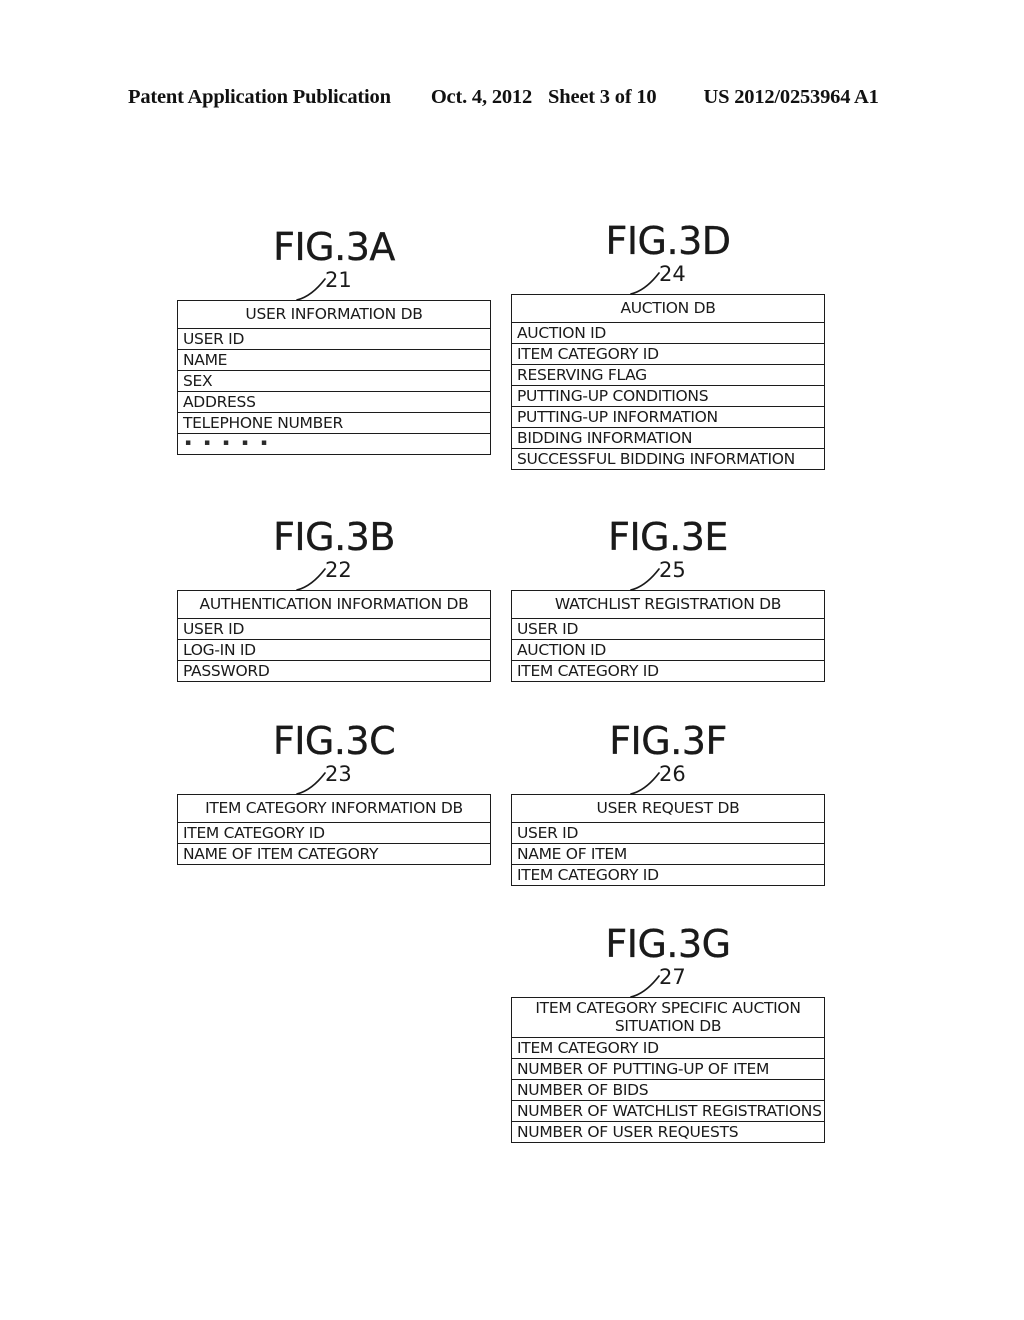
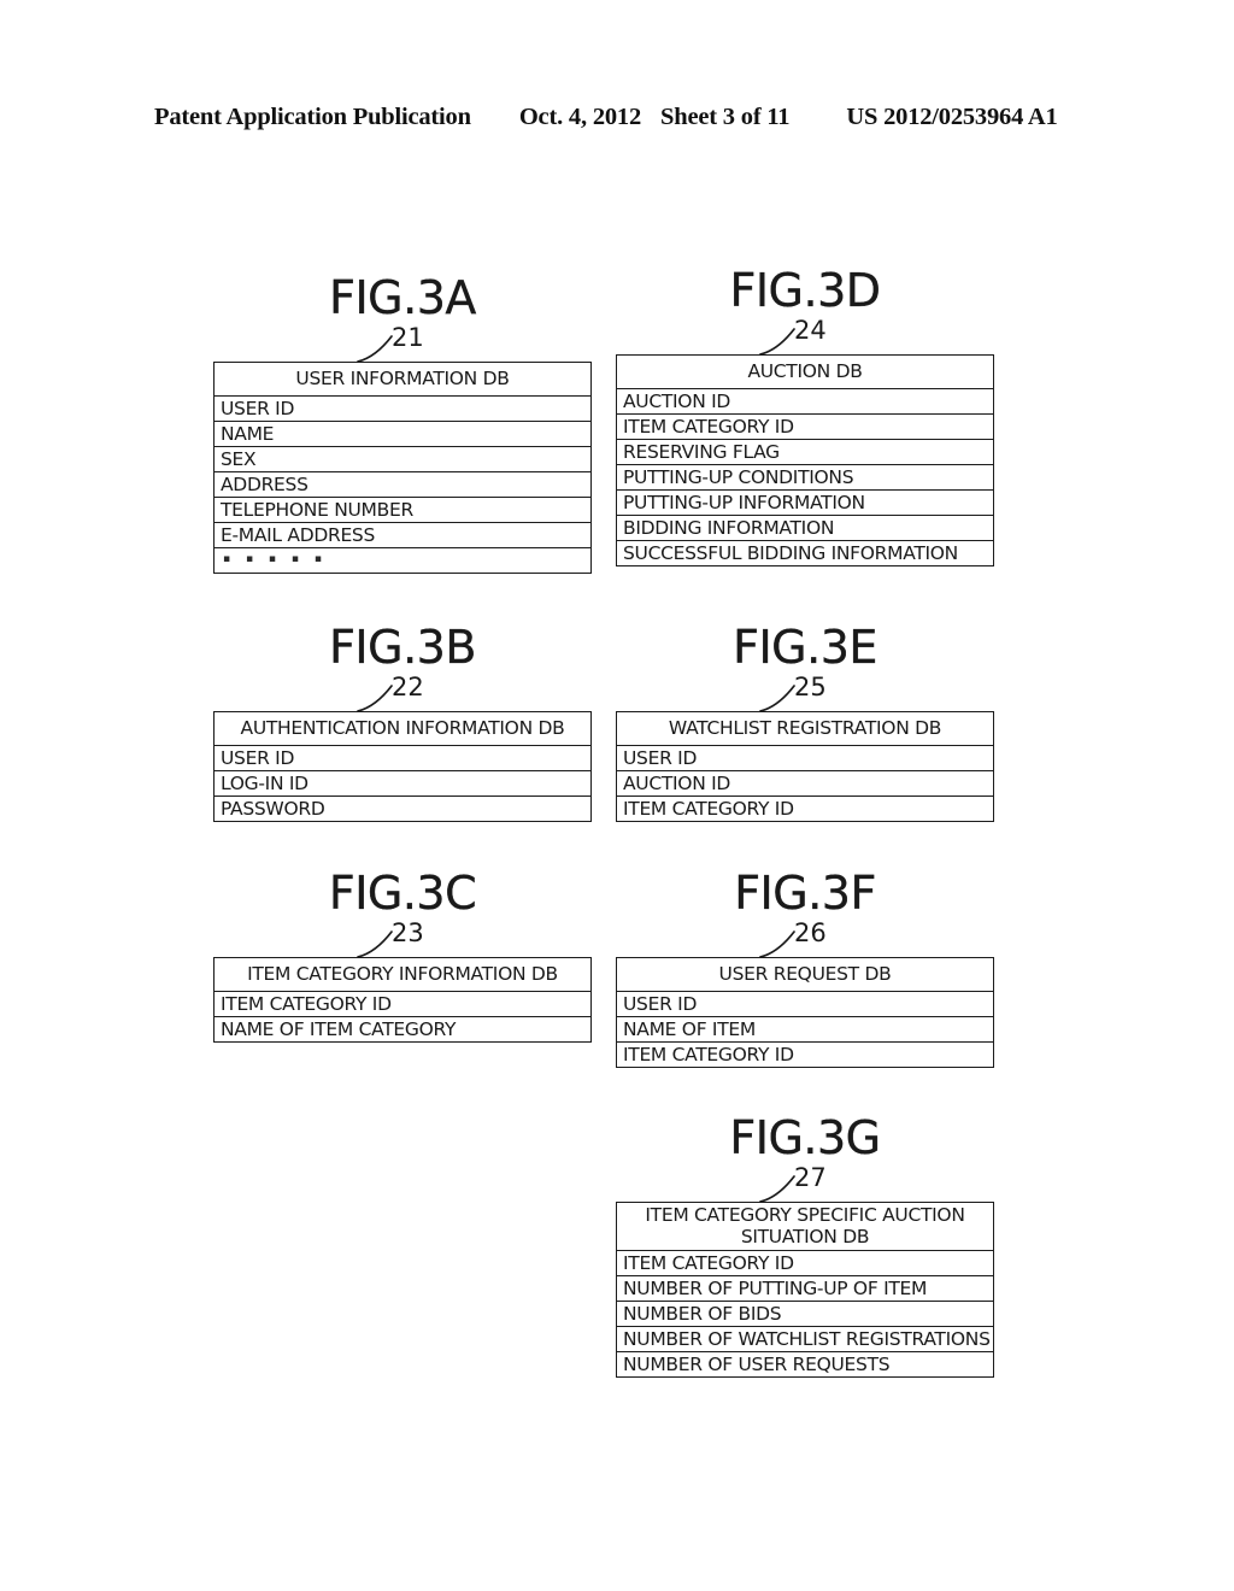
  Patent Application Publication
  Oct. 4, 2012
- Sheet 3 of 10
+ Sheet 3 of 11
  US 2012/0253964 A1
  FIG.3A
  21
  USER INFORMATION DB
  USER ID
  NAME
  SEX
  ADDRESS
  TELEPHONE NUMBER
+ E-MAIL ADDRESS
  ▪ ▪ ▪ ▪ ▪
  FIG.3B
  22
  AUTHENTICATION INFORMATION DB
  USER ID
  LOG-IN ID
  PASSWORD
  FIG.3C
  23
  ITEM CATEGORY INFORMATION DB
  ITEM CATEGORY ID
  NAME OF ITEM CATEGORY
  FIG.3D
  24
  AUCTION DB
  AUCTION ID
  ITEM CATEGORY ID
  RESERVING FLAG
  PUTTING-UP CONDITIONS
  PUTTING-UP INFORMATION
  BIDDING INFORMATION
  SUCCESSFUL BIDDING INFORMATION
  FIG.3E
  25
  WATCHLIST REGISTRATION DB
  USER ID
  AUCTION ID
  ITEM CATEGORY ID
  FIG.3F
  26
  USER REQUEST DB
  USER ID
  NAME OF ITEM
  ITEM CATEGORY ID
  FIG.3G
  27
  ITEM CATEGORY SPECIFIC AUCTION
  SITUATION DB
  ITEM CATEGORY ID
  NUMBER OF PUTTING-UP OF ITEM
  NUMBER OF BIDS
  NUMBER OF WATCHLIST REGISTRATIONS
  NUMBER OF USER REQUESTS
